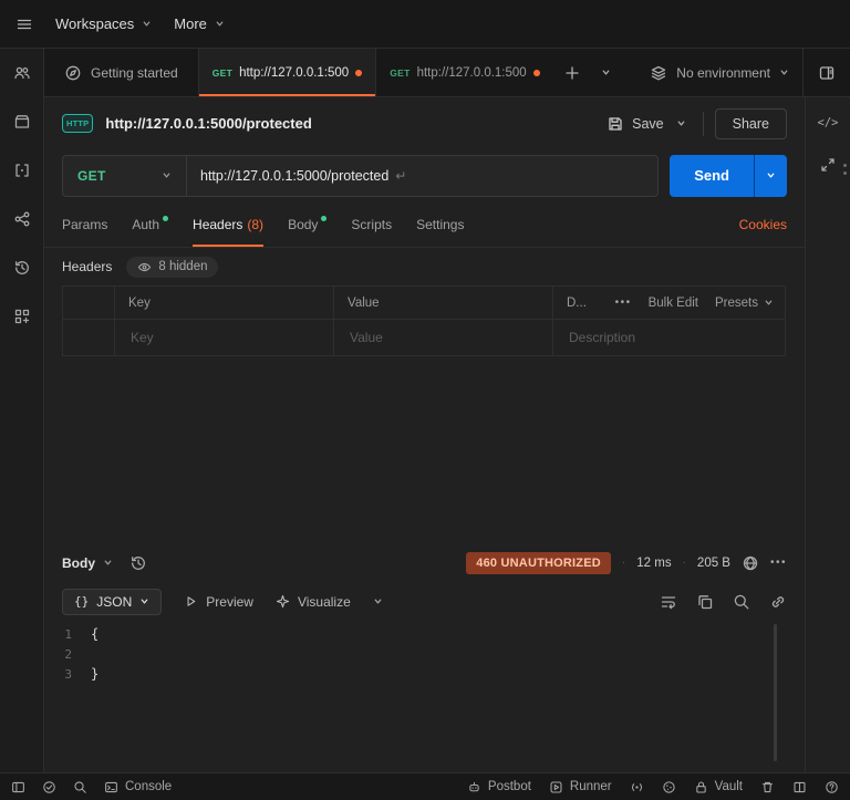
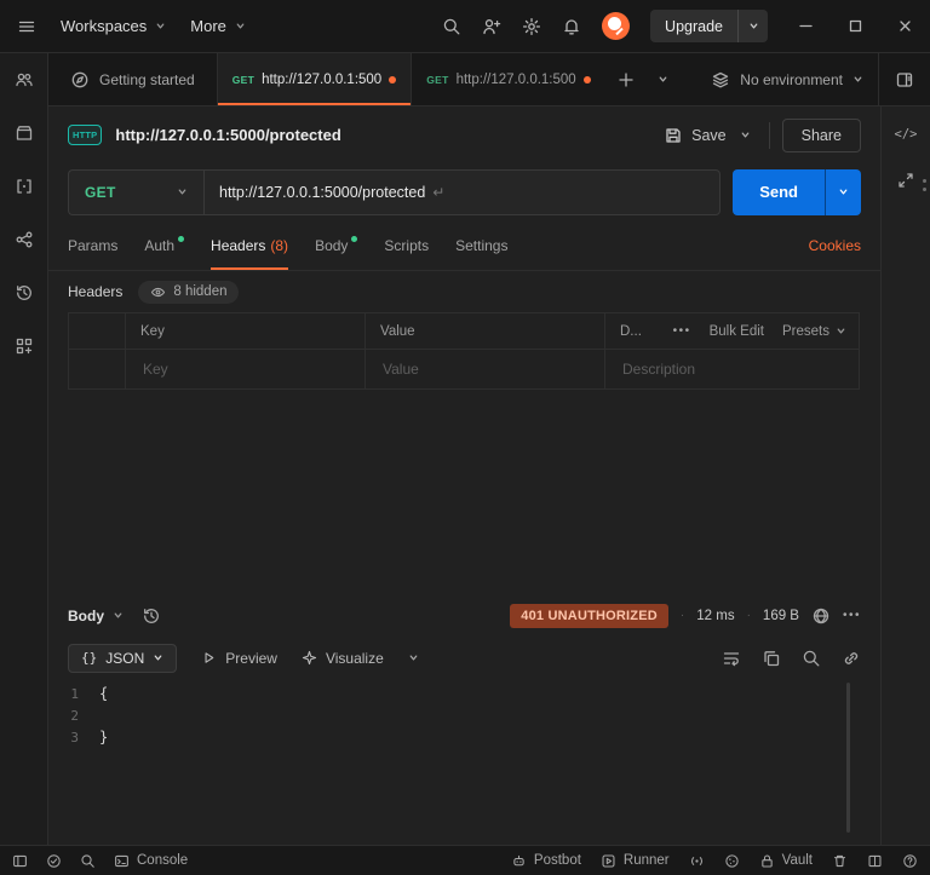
  Workspaces
  More
+ Upgrade
  Getting started
  GET
  http://127.0.0.1:500
  GET
  http://127.0.0.1:500
  No environment
  </>
  HTTP
  http://127.0.0.1:5000/protected
  Save
  Share
  GET
  http://127.0.0.1:5000/protected
  ↵
  Send
  Params
  Auth
  Headers
  (8)
  Body
  Scripts
  Settings
  Cookies
  Headers
  8 hidden
  Key
  Value
  D...
  •••
  Bulk Edit
  Presets
  Key
  Value
  Description
  Body
- 460 UNAUTHORIZED
+ 401 UNAUTHORIZED
  ·
  12 ms
  ·
- 205 B
+ 169 B
  •••
  {}
  JSON
  Preview
  Visualize
  1
  {
  2
  3
  }
  Console
  Postbot
  Runner
  Vault
